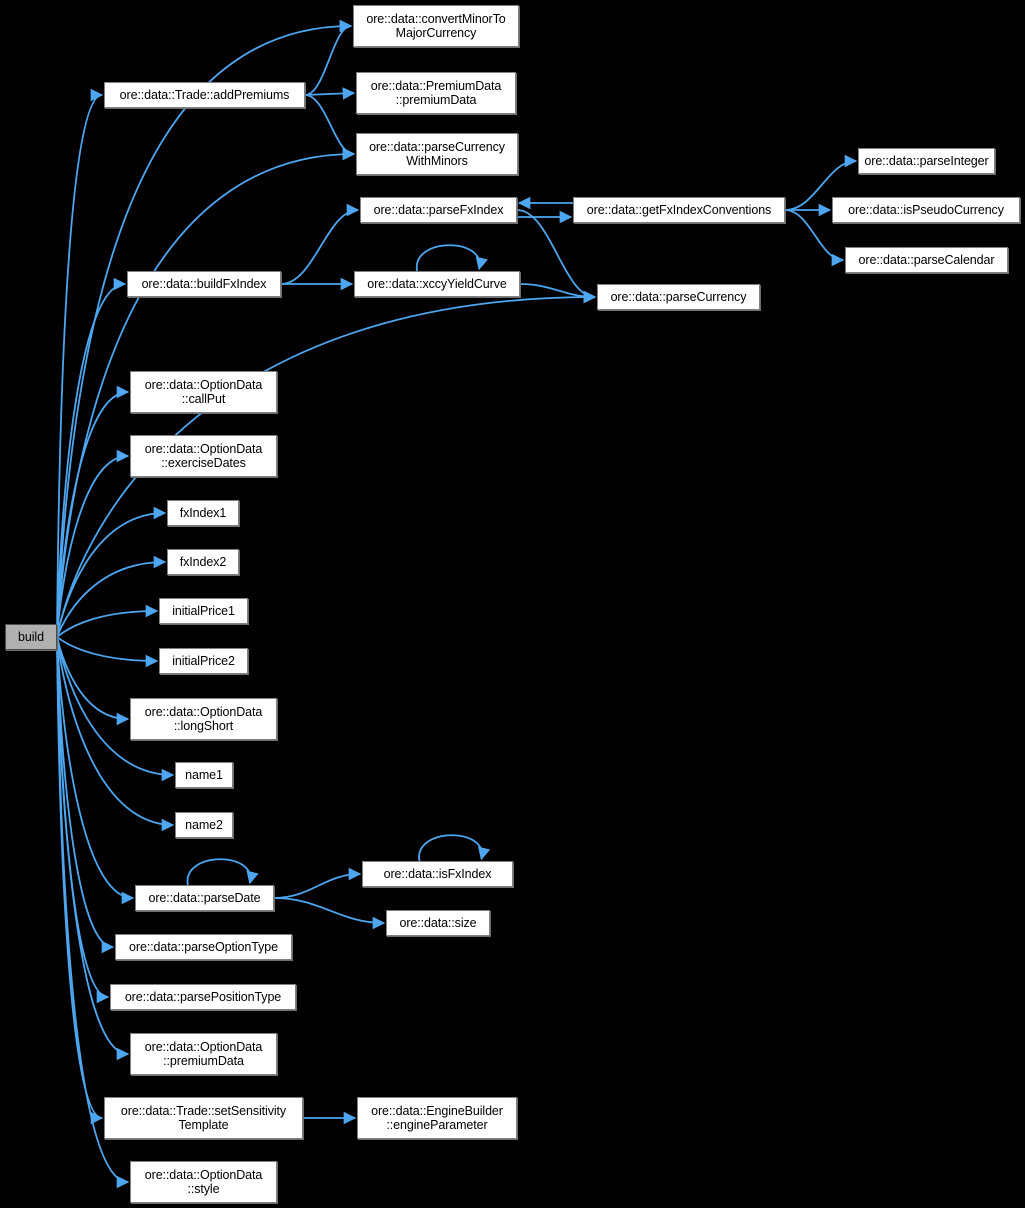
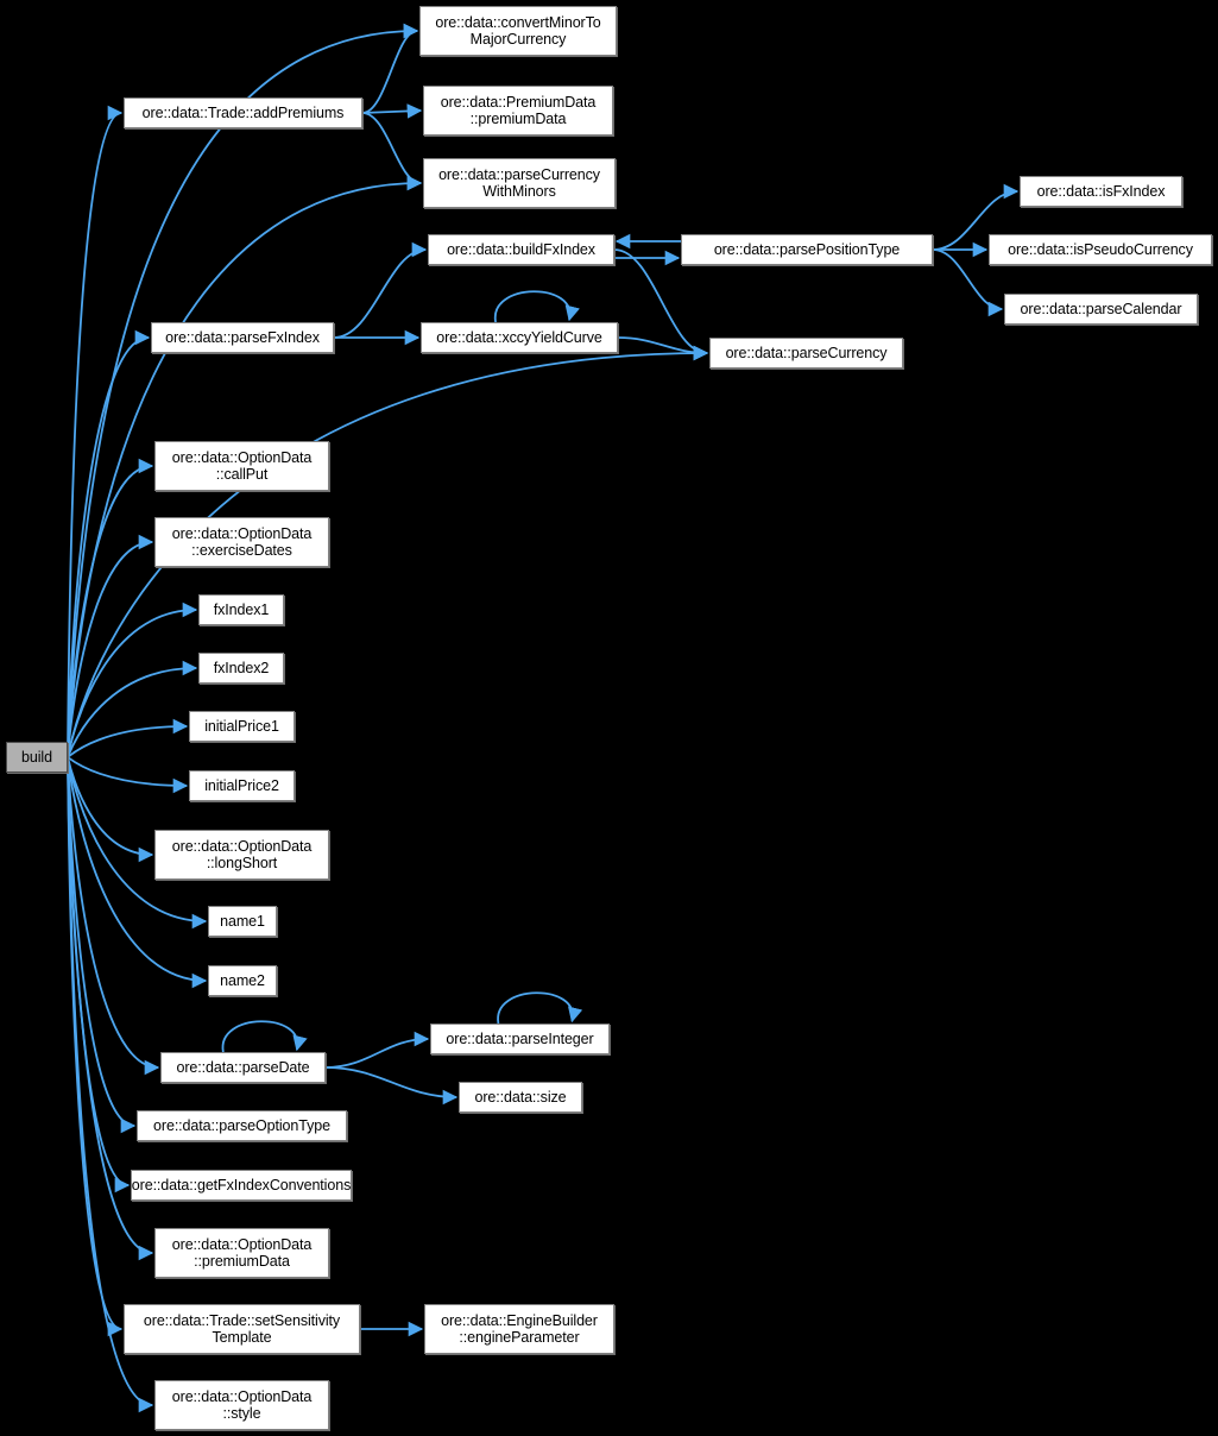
  build
  ore::data::convertMinorTo
  MajorCurrency
  ore::data::Trade::addPremiums
  ore::data::PremiumData
  ::premiumData
  ore::data::parseCurrency
  WithMinors
- ore::data::parseInteger
+ ore::data::isFxIndex
- ore::data::parseFxIndex
+ ore::data::buildFxIndex
- ore::data::getFxIndexConventions
+ ore::data::parsePositionType
  ore::data::isPseudoCurrency
  ore::data::parseCalendar
- ore::data::buildFxIndex
+ ore::data::parseFxIndex
  ore::data::xccyYieldCurve
  ore::data::parseCurrency
  ore::data::OptionData
  ::callPut
  ore::data::OptionData
  ::exerciseDates
  fxIndex1
  fxIndex2
  initialPrice1
  initialPrice2
  ore::data::OptionData
  ::longShort
  name1
  name2
  ore::data::parseDate
- ore::data::isFxIndex
+ ore::data::parseInteger
  ore::data::size
  ore::data::parseOptionType
- ore::data::parsePositionType
+ ore::data::getFxIndexConventions
  ore::data::OptionData
  ::premiumData
  ore::data::Trade::setSensitivity
  Template
  ore::data::EngineBuilder
  ::engineParameter
  ore::data::OptionData
  ::style
